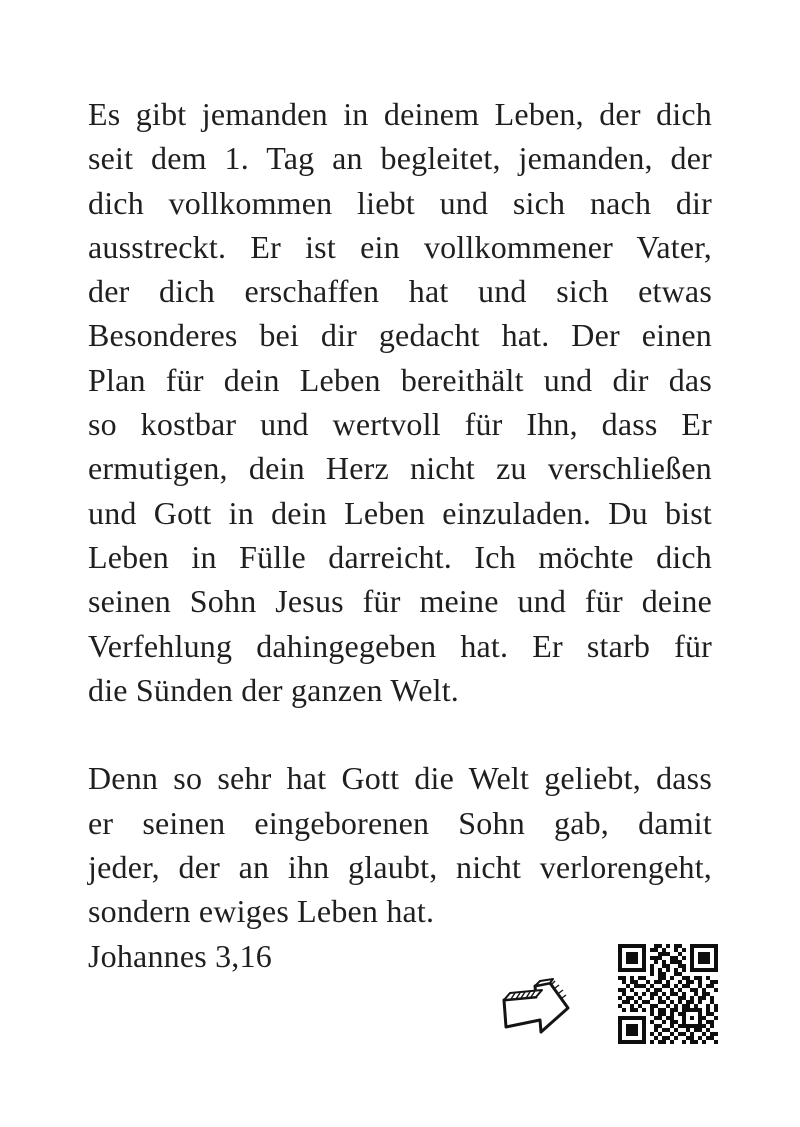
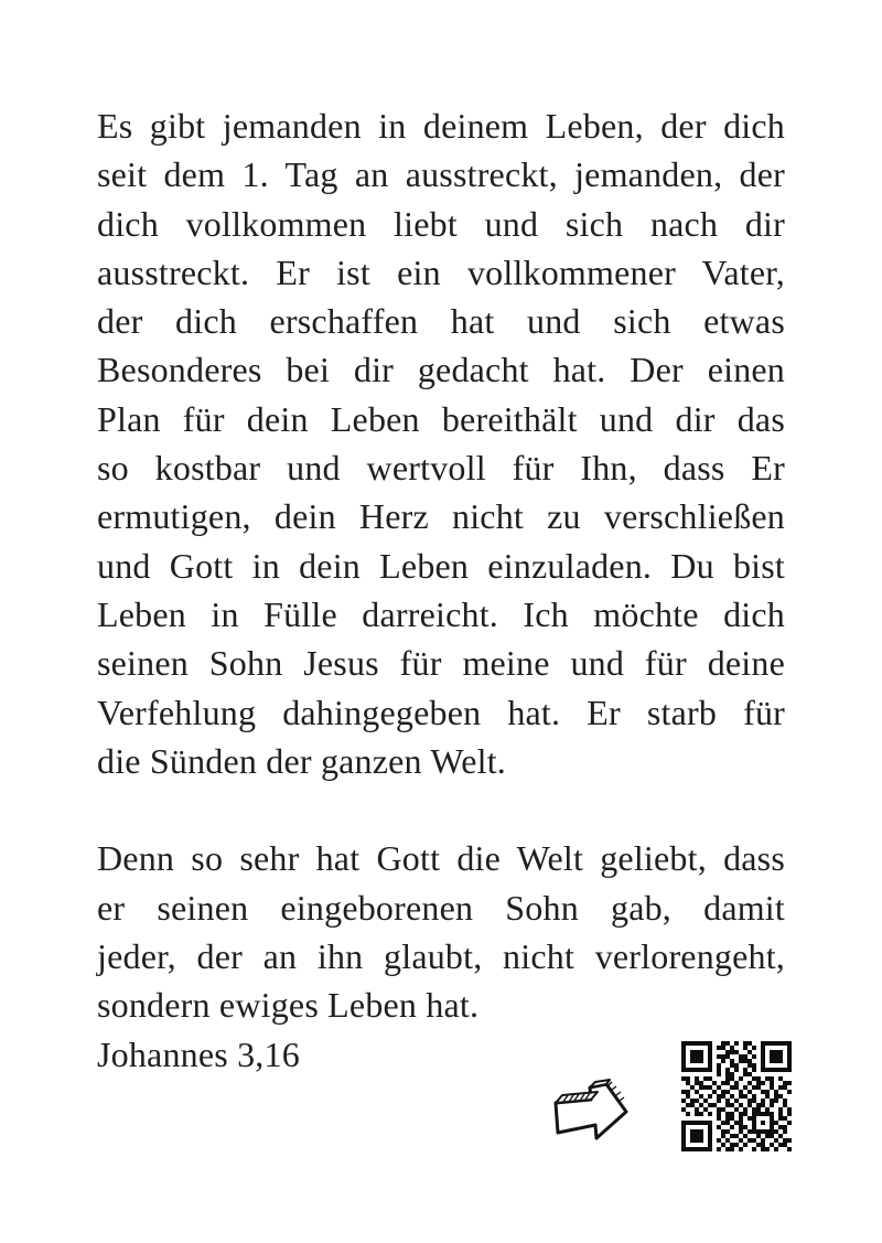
  Es gibt jemanden in deinem Leben, der dich
- seit dem 1. Tag an begleitet, jemanden, der
+ seit dem 1. Tag an ausstreckt, jemanden, der
  dich vollkommen liebt und sich nach dir
  ausstreckt. Er ist ein vollkommener Vater,
  der dich erschaffen hat und sich etwas
  Besonderes bei dir gedacht hat. Der einen
  Plan für dein Leben bereithält und dir das
  so kostbar und wertvoll für Ihn, dass Er
  ermutigen, dein Herz nicht zu verschließen
  und Gott in dein Leben einzuladen. Du bist
  Leben in Fülle darreicht. Ich möchte dich
  seinen Sohn Jesus für meine und für deine
  Verfehlung dahingegeben hat. Er starb für
  die Sünden der ganzen Welt.
  Denn so sehr hat Gott die Welt geliebt, dass
  er seinen eingeborenen Sohn gab, damit
  jeder, der an ihn glaubt, nicht verlorengeht,
  sondern ewiges Leben hat.
  Johannes 3,16
